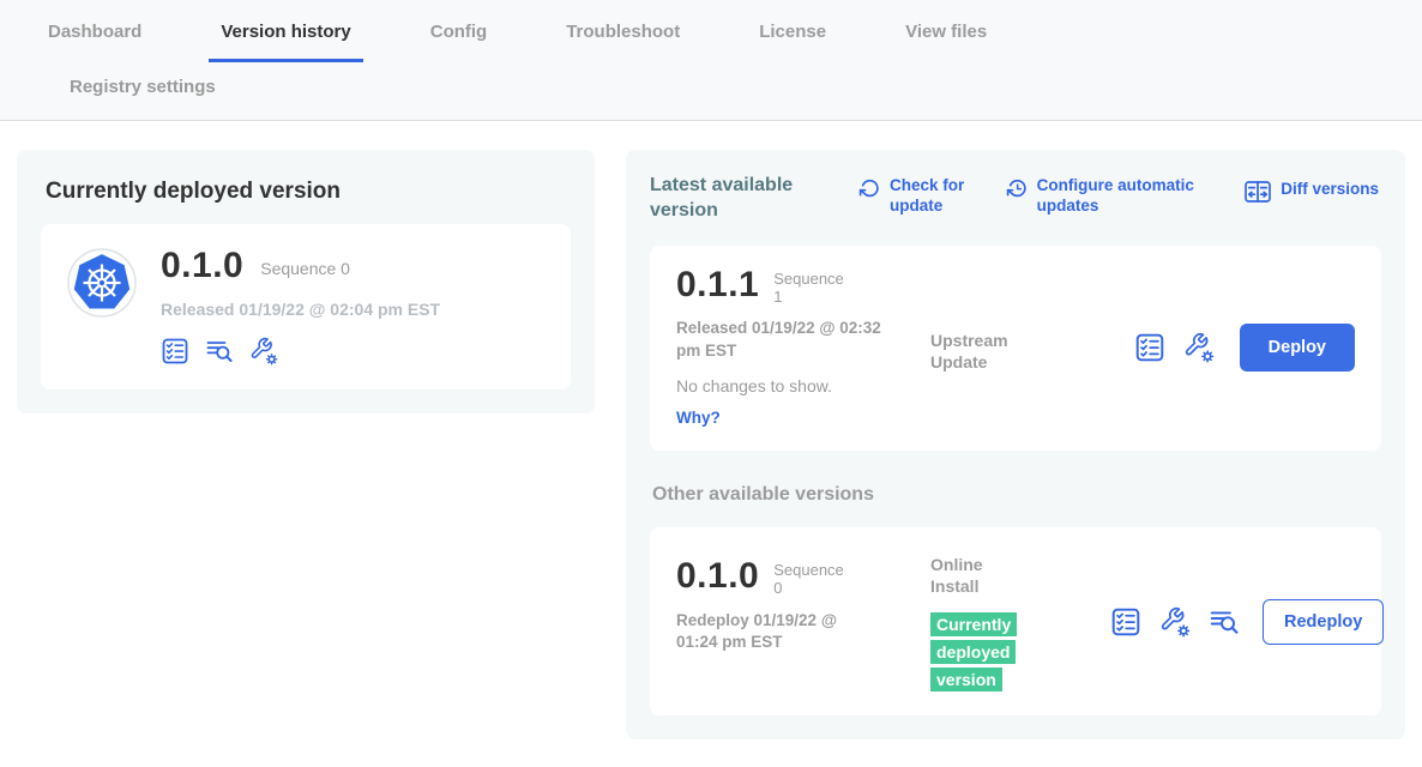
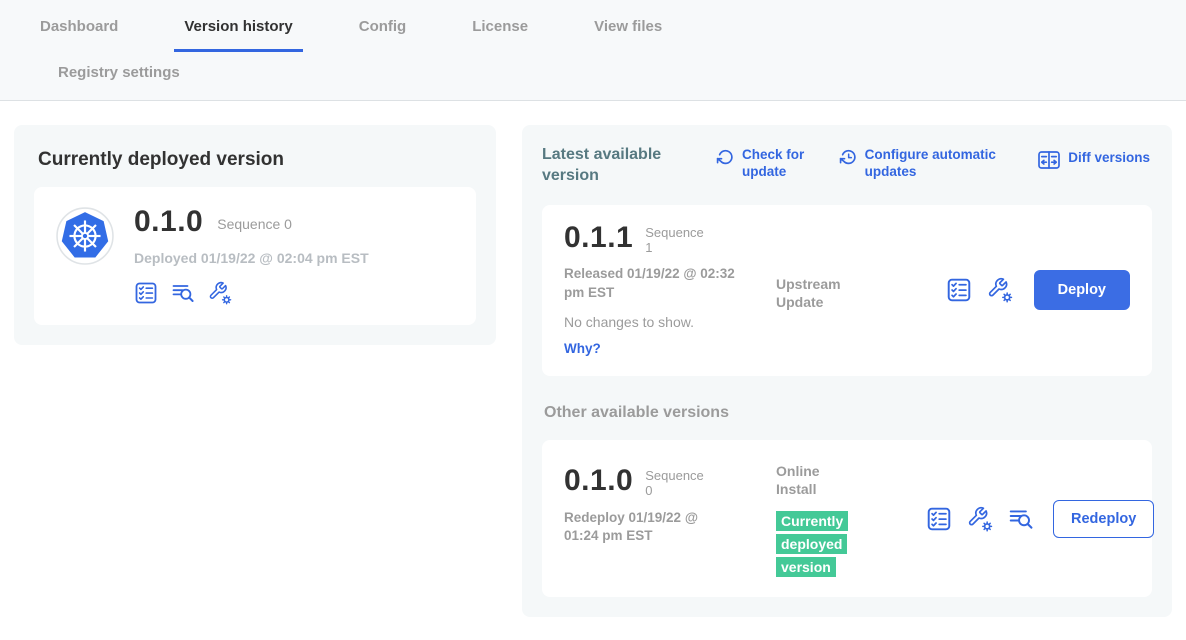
  Dashboard
  Version history
  Config
- Troubleshoot
  License
  View files
  Registry settings
  Currently deployed version
  0.1.0
  Sequence 0
- Released 01/19/22 @ 02:04 pm EST
+ Deployed 01/19/22 @ 02:04 pm EST
  Latest available version
  Check for update
  Configure automatic updates
  Diff versions
  0.1.1
  Sequence 1
  Released 01/19/22 @ 02:32 pm EST
  No changes to show.
  Why?
  Upstream Update
  Deploy
  Other available versions
  0.1.0
  Sequence 0
  Redeploy 01/19/22 @ 01:24 pm EST
  Online Install
  Currently deployed version
  Redeploy
